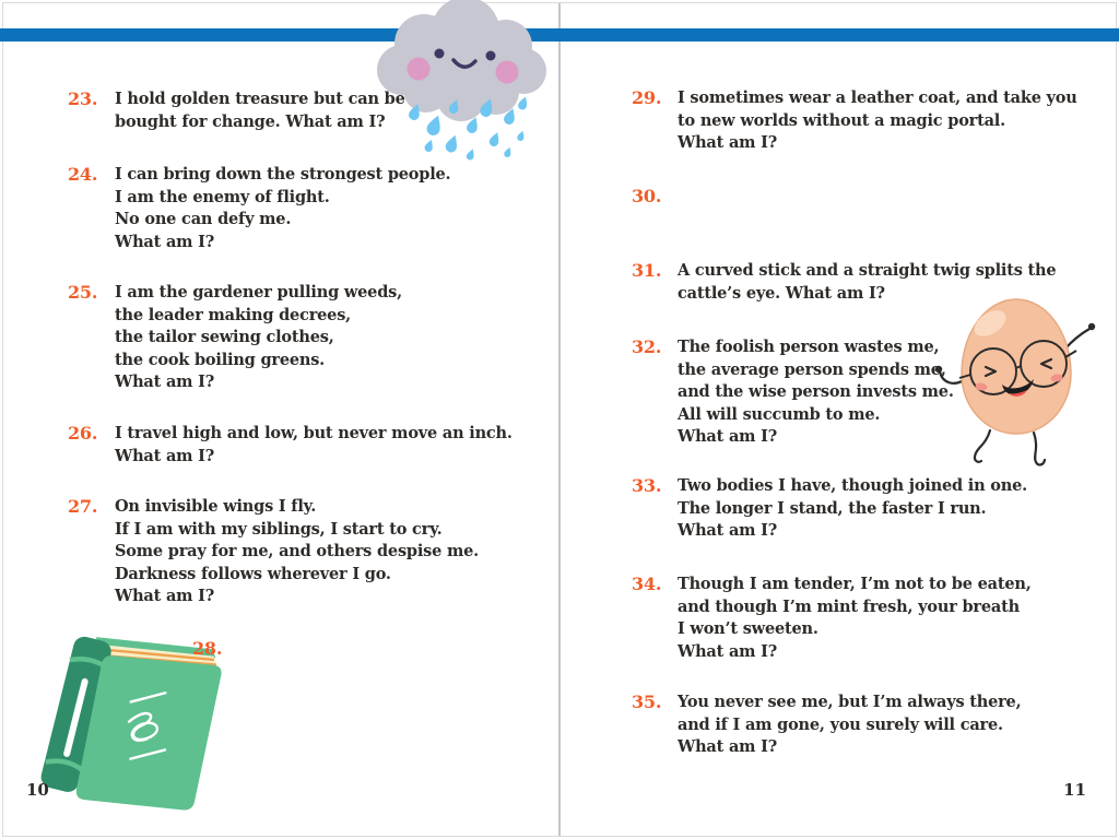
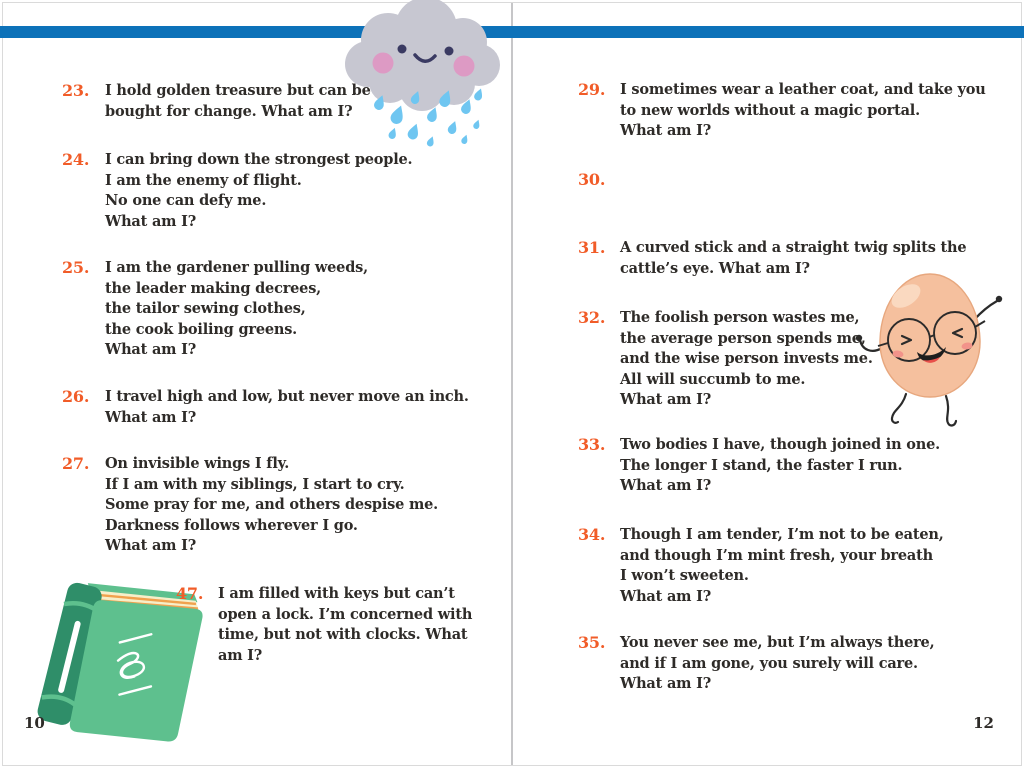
  23.
  I hold golden treasure but can be
  bought for change. What am I?
  24.
  I can bring down the strongest people.
  I am the enemy of flight.
  No one can defy me.
  What am I?
  25.
  I am the gardener pulling weeds,
  the leader making decrees,
  the tailor sewing clothes,
  the cook boiling greens.
  What am I?
  26.
  I travel high and low, but never move an inch.
  What am I?
  27.
  On invisible wings I fly.
  If I am with my siblings, I start to cry.
  Some pray for me, and others despise me.
  Darkness follows wherever I go.
  What am I?
- 28.
+ 47.
+ I am filled with keys but can’t
+ open a lock. I’m concerned with
+ time, but not with clocks. What
+ am I?
  29.
  I sometimes wear a leather coat, and take you
  to new worlds without a magic portal.
  What am I?
  30.
  31.
  A curved stick and a straight twig splits the
  cattle’s eye. What am I?
  32.
  The foolish person wastes me,
  the average person spends me,
  and the wise person invests me.
  All will succumb to me.
  What am I?
  33.
  Two bodies I have, though joined in one.
  The longer I stand, the faster I run.
  What am I?
  34.
  Though I am tender, I’m not to be eaten,
  and though I’m mint fresh, your breath
  I won’t sweeten.
  What am I?
  35.
  You never see me, but I’m always there,
  and if I am gone, you surely will care.
  What am I?
  10
- 11
+ 12
